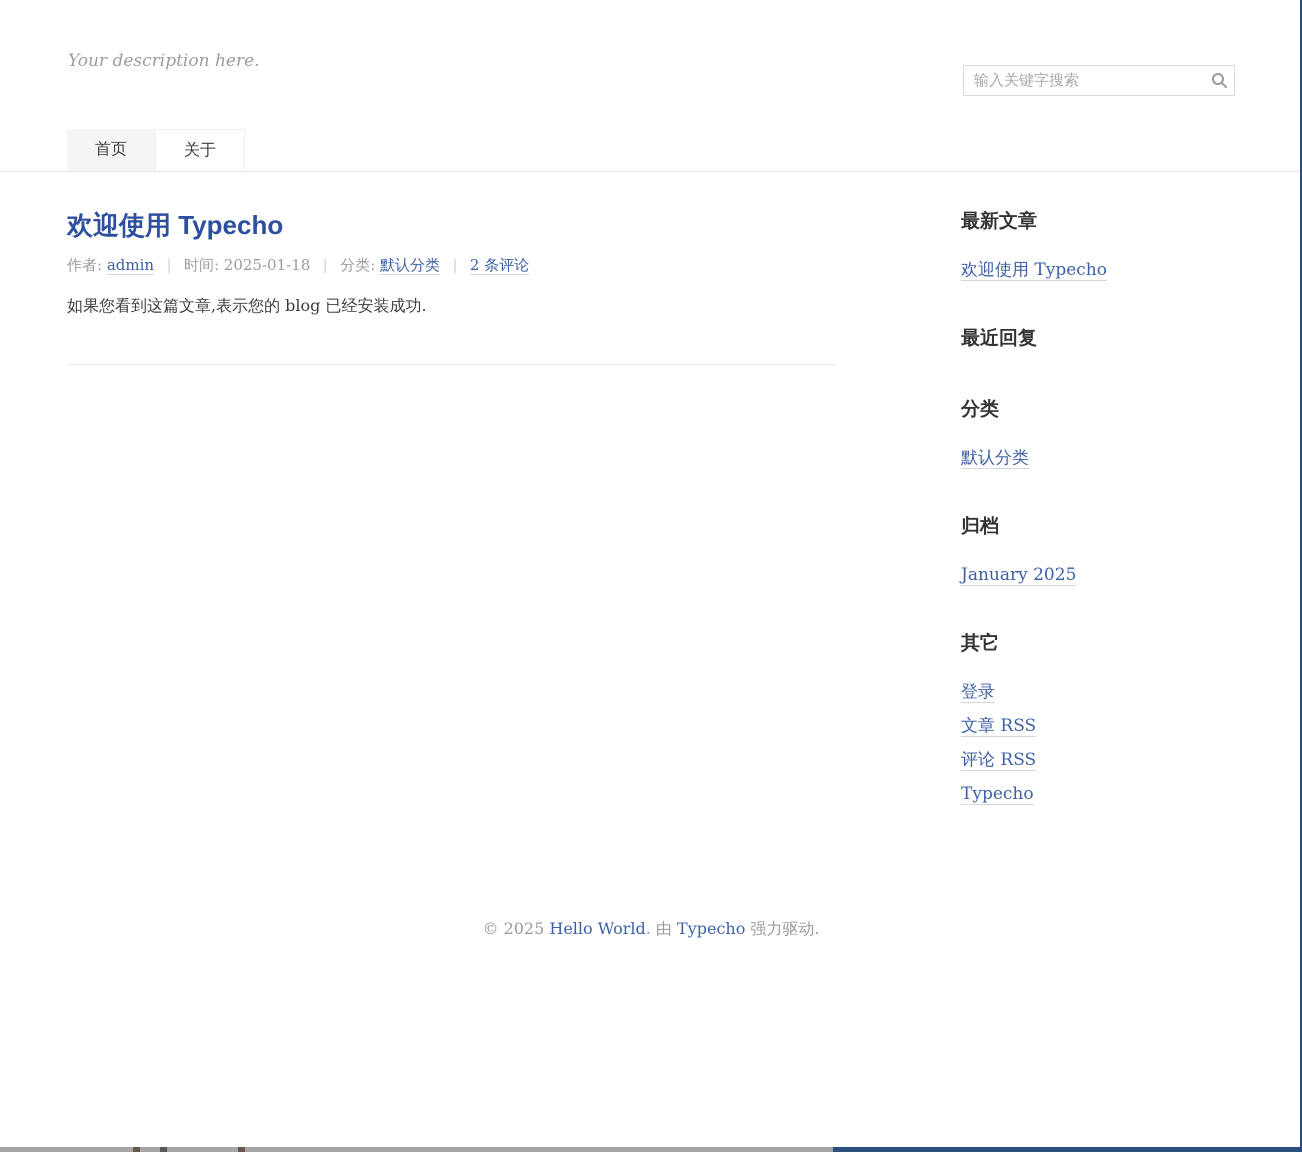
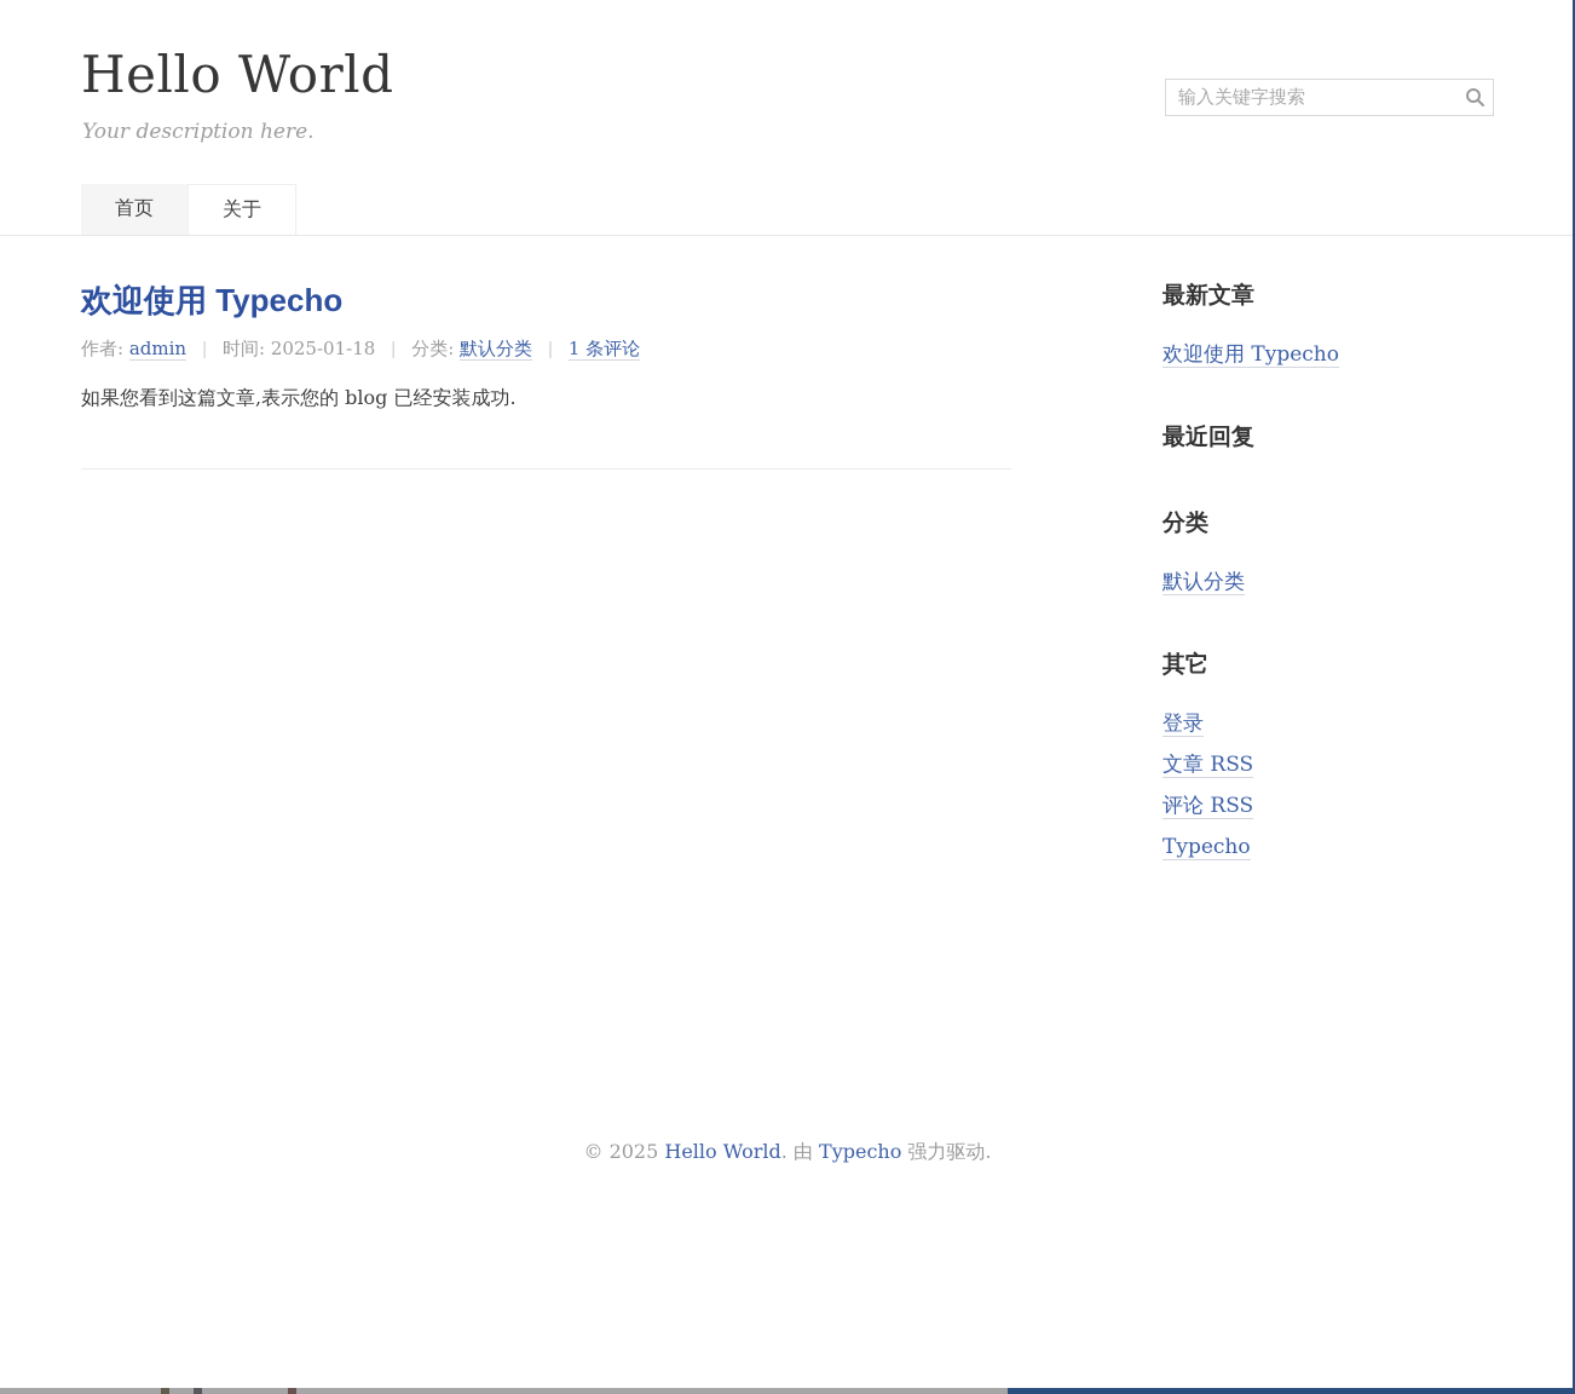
+ Hello World
  Your description here.
  输入关键字搜索
  首页
  关于
  欢迎使用 Typecho
- 作者: admin | 时间: 2025-01-18 | 分类: 默认分类 | 2 条评论
+ 作者: admin | 时间: 2025-01-18 | 分类: 默认分类 | 1 条评论
  如果您看到这篇文章,表示您的 blog 已经安装成功.
  最新文章
  欢迎使用 Typecho
  最近回复
  分类
  默认分类
- 归档
- January 2025
  其它
  登录
  文章 RSS
  评论 RSS
  Typecho
  © 2025 Hello World. 由 Typecho 强力驱动.
